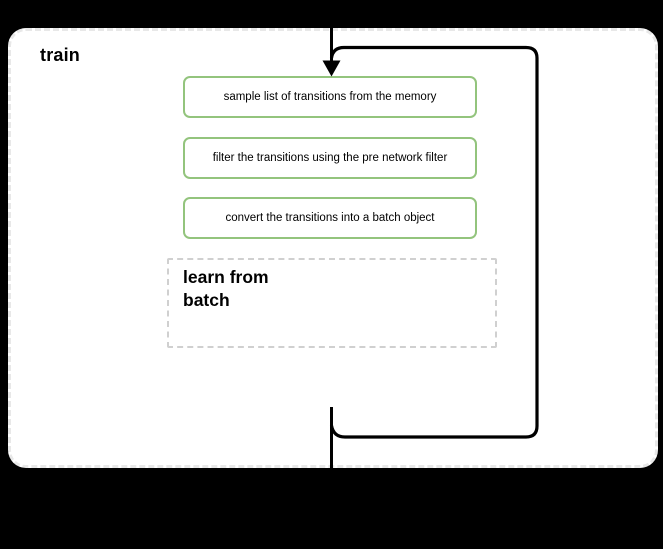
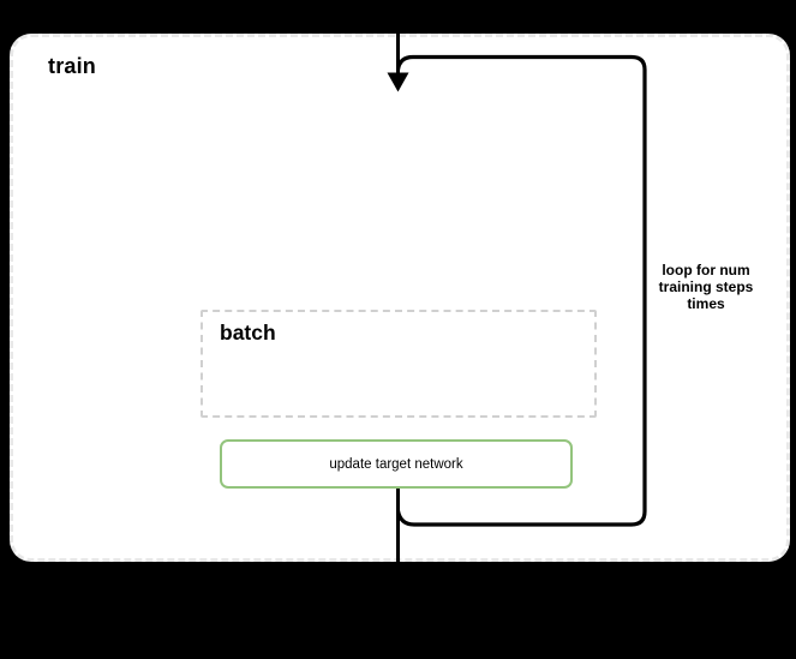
  train
- sample list of transitions from the memory
- filter the transitions using the pre network filter
- convert the transitions into a batch object
- learn from
  batch
+ update target network
+ loop for num
+ training steps
+ times
